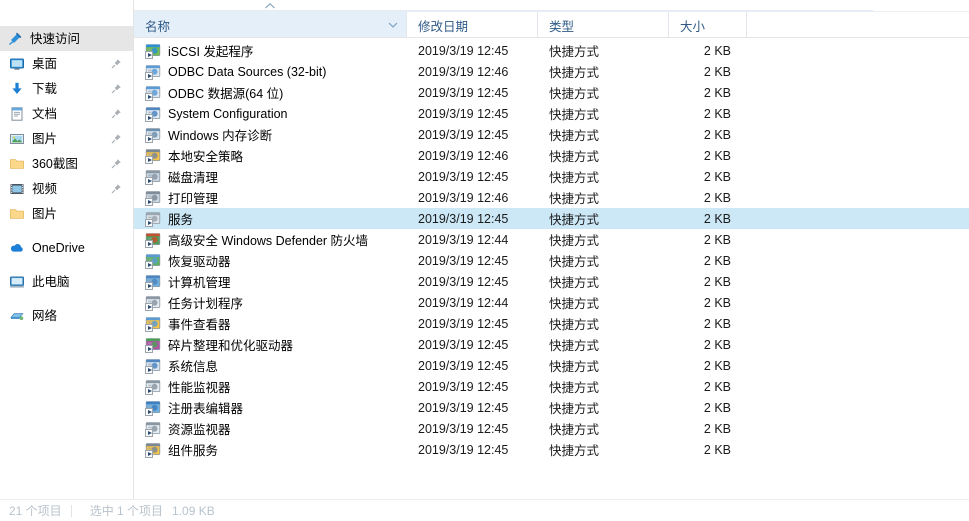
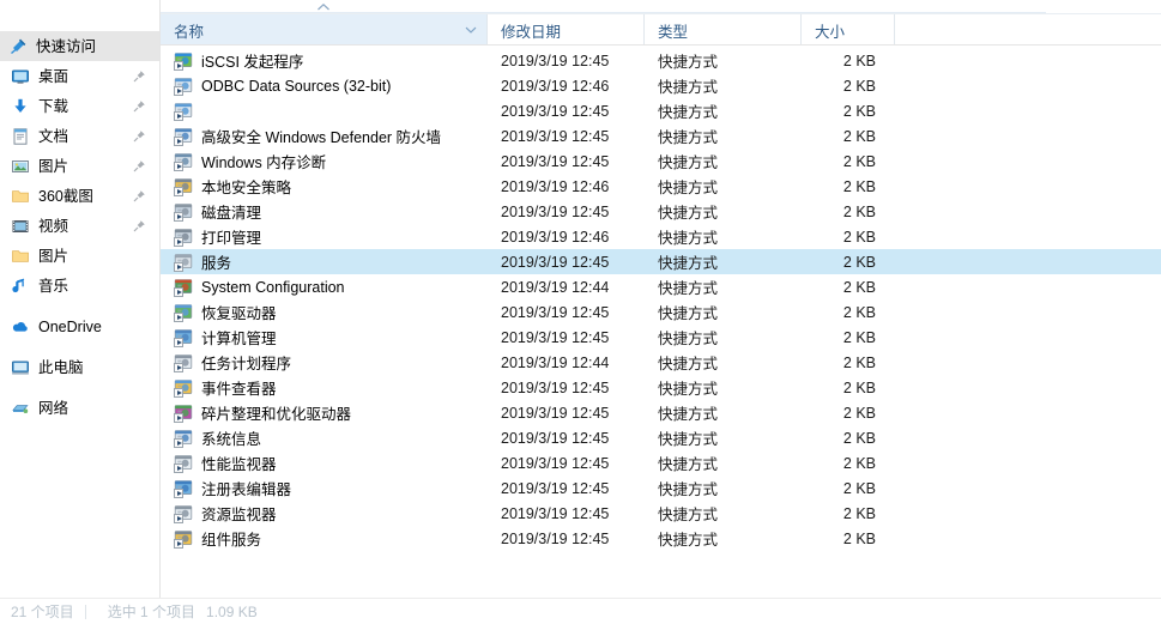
  快速访问
  桌面
  下载
  文档
  图片
  360截图
  视频
  图片
+ 音乐
  OneDrive
  此电脑
  网络
  名称
  修改日期
  类型
  大小
  iSCSI 发起程序
  2019/3/19 12:45
  快捷方式
  2 KB
  ODBC Data Sources (32-bit)
  2019/3/19 12:46
  快捷方式
  2 KB
- ODBC 数据源(64 位)
  2019/3/19 12:45
  快捷方式
  2 KB
- System Configuration
+ 高级安全 Windows Defender 防火墙
  2019/3/19 12:45
  快捷方式
  2 KB
  Windows 内存诊断
  2019/3/19 12:45
  快捷方式
  2 KB
  本地安全策略
  2019/3/19 12:46
  快捷方式
  2 KB
  磁盘清理
  2019/3/19 12:45
  快捷方式
  2 KB
  打印管理
  2019/3/19 12:46
  快捷方式
  2 KB
  服务
  2019/3/19 12:45
  快捷方式
  2 KB
- 高级安全 Windows Defender 防火墙
+ System Configuration
  2019/3/19 12:44
  快捷方式
  2 KB
  恢复驱动器
  2019/3/19 12:45
  快捷方式
  2 KB
  计算机管理
  2019/3/19 12:45
  快捷方式
  2 KB
  任务计划程序
  2019/3/19 12:44
  快捷方式
  2 KB
  事件查看器
  2019/3/19 12:45
  快捷方式
  2 KB
  碎片整理和优化驱动器
  2019/3/19 12:45
  快捷方式
  2 KB
  系统信息
  2019/3/19 12:45
  快捷方式
  2 KB
  性能监视器
  2019/3/19 12:45
  快捷方式
  2 KB
  注册表编辑器
  2019/3/19 12:45
  快捷方式
  2 KB
  资源监视器
  2019/3/19 12:45
  快捷方式
  2 KB
  组件服务
  2019/3/19 12:45
  快捷方式
  2 KB
  21 个项目
  选中 1 个项目
  1.09 KB
